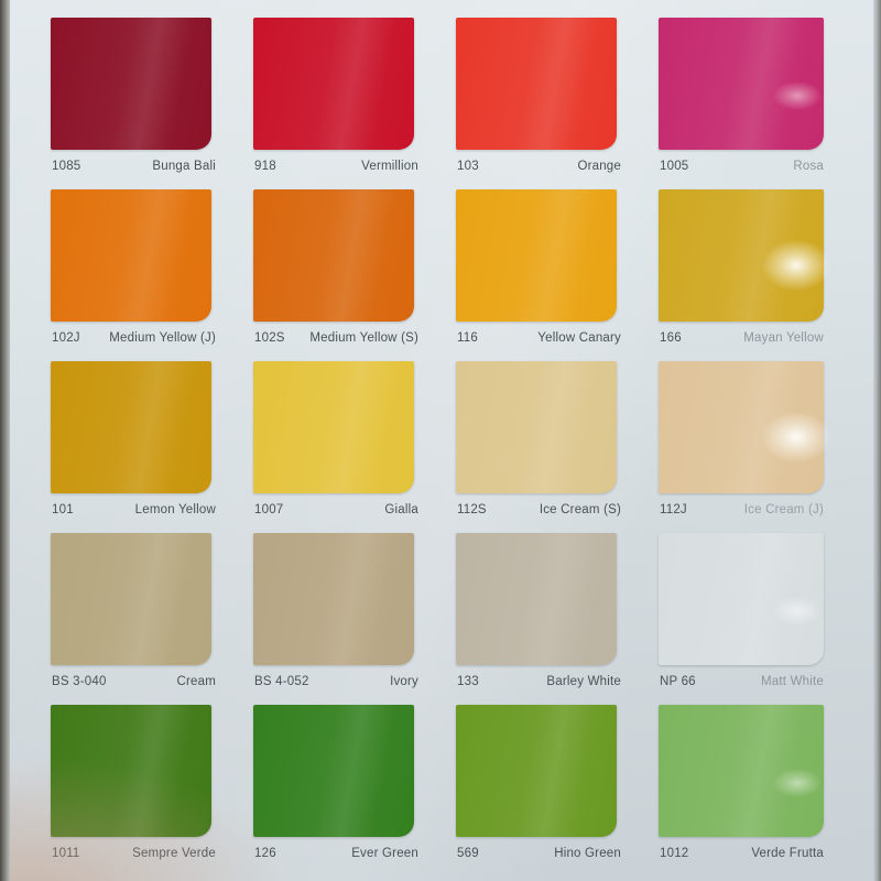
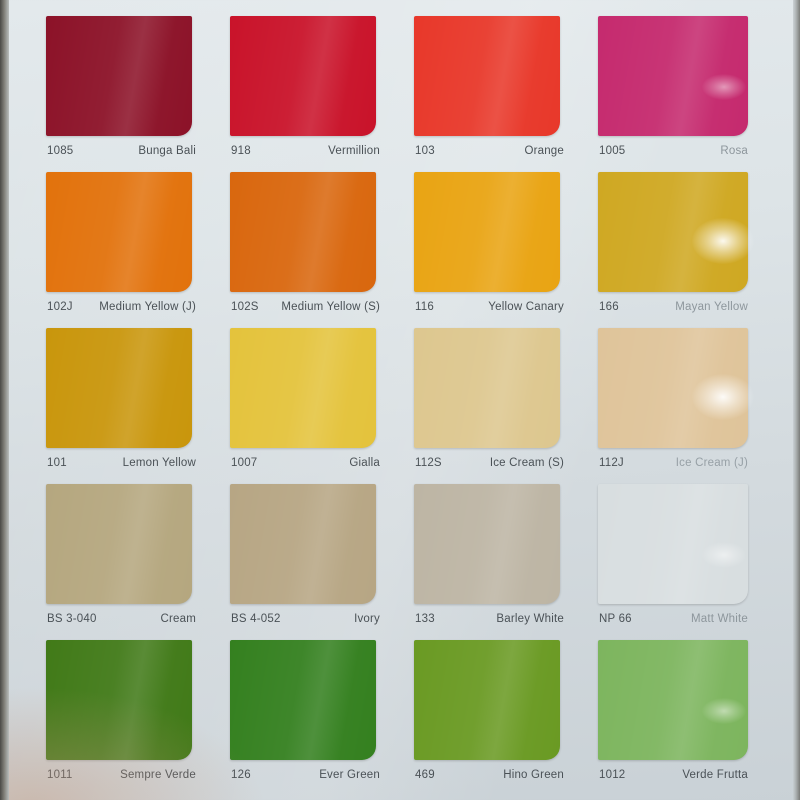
  1085
  Bunga Bali
  918
  Vermillion
  103
  Orange
  1005
  Rosa
  102J
  Medium Yellow (J)
  102S
  Medium Yellow (S)
  116
  Yellow Canary
  166
  Mayan Yellow
  101
  Lemon Yellow
  1007
  Gialla
  112S
  Ice Cream (S)
  112J
  Ice Cream (J)
  BS 3-040
  Cream
  BS 4-052
  Ivory
  133
  Barley White
  NP 66
  Matt White
  Ever Green
- 569
+ 469
  Hino Green
  1012
  Verde Frutta
